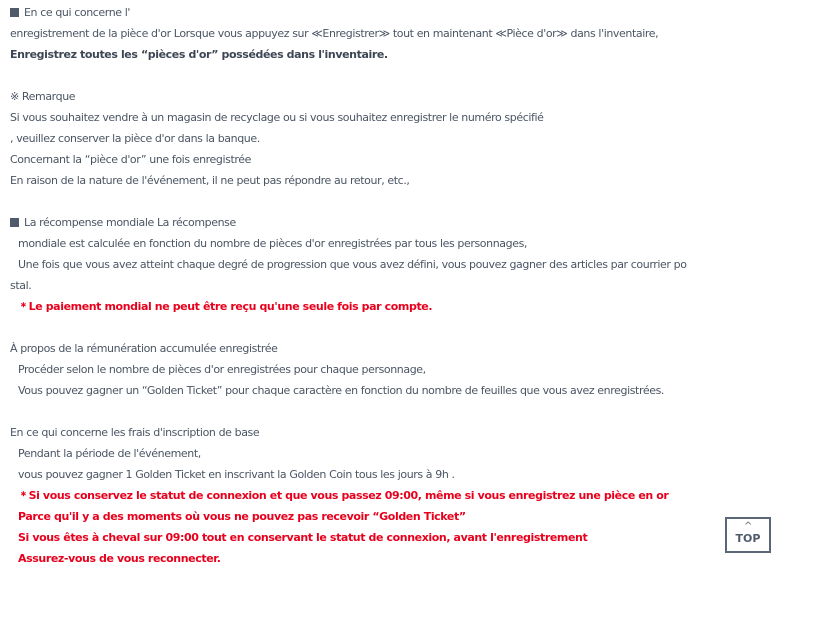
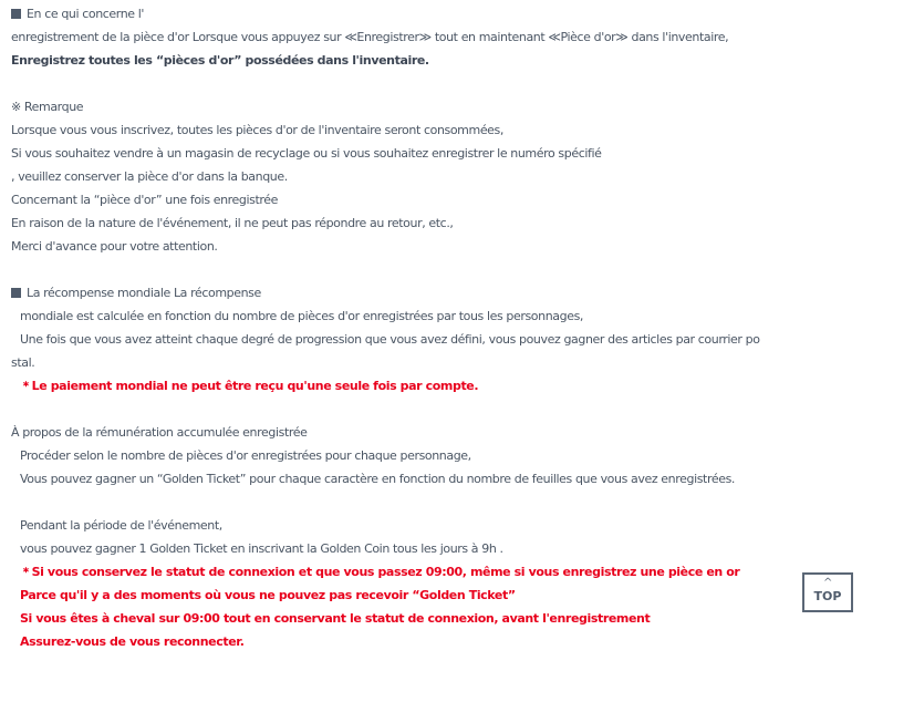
  En ce qui concerne l'
  enregistrement de la pièce d'or Lorsque vous appuyez sur ≪Enregistrer≫ tout en maintenant ≪Pièce d'or≫ dans l'inventaire,
  Enregistrez toutes les “pièces d'or” possédées dans l'inventaire.
  ※ Remarque
+ Lorsque vous vous inscrivez, toutes les pièces d'or de l'inventaire seront consommées,
  Si vous souhaitez vendre à un magasin de recyclage ou si vous souhaitez enregistrer le numéro spécifié
  , veuillez conserver la pièce d'or dans la banque.
  Concernant la “pièce d'or” une fois enregistrée
  En raison de la nature de l'événement, il ne peut pas répondre au retour, etc.,
+ Merci d'avance pour votre attention.
  La récompense mondiale La récompense
  mondiale est calculée en fonction du nombre de pièces d'or enregistrées par tous les personnages,
  Une fois que vous avez atteint chaque degré de progression que vous avez défini, vous pouvez gagner des articles par courrier po
  stal.
  ＊Le paiement mondial ne peut être reçu qu'une seule fois par compte.
  À propos de la rémunération accumulée enregistrée
  Procéder selon le nombre de pièces d'or enregistrées pour chaque personnage,
  Vous pouvez gagner un “Golden Ticket” pour chaque caractère en fonction du nombre de feuilles que vous avez enregistrées.
- En ce qui concerne les frais d'inscription de base
  Pendant la période de l'événement,
  vous pouvez gagner 1 Golden Ticket en inscrivant la Golden Coin tous les jours à 9h .
  ＊Si vous conservez le statut de connexion et que vous passez 09:00, même si vous enregistrez une pièce en or
  Parce qu'il y a des moments où vous ne pouvez pas recevoir “Golden Ticket”
  Si vous êtes à cheval sur 09:00 tout en conservant le statut de connexion, avant l'enregistrement
  Assurez-vous de vous reconnecter.
  ^
  TOP
